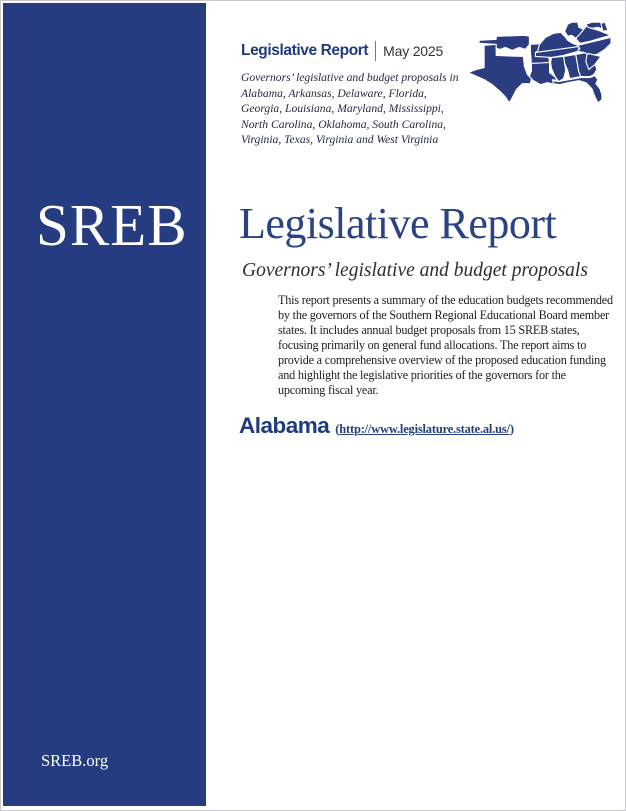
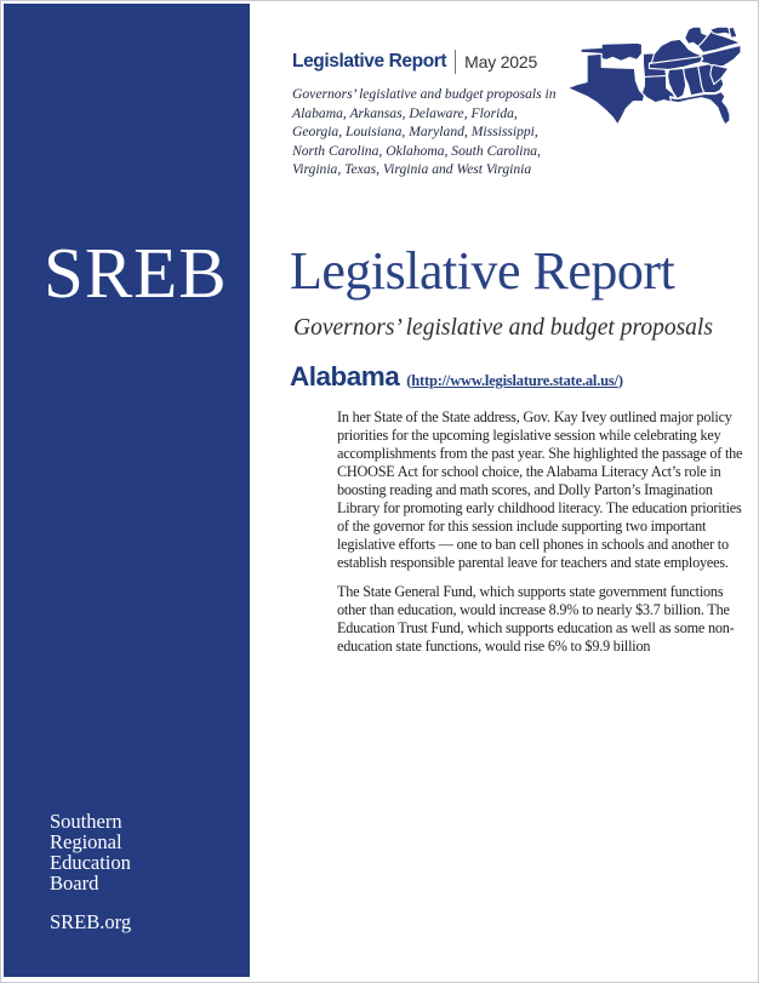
  SREB
+ Southern
+ Regional
+ Education
+ Board
  SREB.org
  Legislative Report
  May 2025
  Governors’ legislative and budget proposals in Alabama, Arkansas, Delaware, Florida, Georgia, Louisiana, Maryland, Mississippi, North Carolina, Oklahoma, South Carolina, Virginia, Texas, Virginia and West Virginia
  Legislative Report
  Governors’ legislative and budget proposals
- This report presents a summary of the education budgets recommended by the governors of the Southern Regional Educational Board member states. It includes annual budget proposals from 15 SREB states, focusing primarily on general fund allocations. The report aims to provide a comprehensive overview of the proposed education funding and highlight the legislative priorities of the governors for the upcoming fiscal year.
  Alabama (http://www.legislature.state.al.us/)
+ In her State of the State address, Gov. Kay Ivey outlined major policy priorities for the upcoming legislative session while celebrating key accomplishments from the past year. She highlighted the passage of the CHOOSE Act for school choice, the Alabama Literacy Act’s role in boosting reading and math scores, and Dolly Parton’s Imagination Library for promoting early childhood literacy. The education priorities of the governor for this session include supporting two important legislative efforts — one to ban cell phones in schools and another to establish responsible parental leave for teachers and state employees.
+ The State General Fund, which supports state government functions other than education, would increase 8.9% to nearly $3.7 billion. The Education Trust Fund, which supports education as well as some non-education state functions, would rise 6% to $9.9 billion
